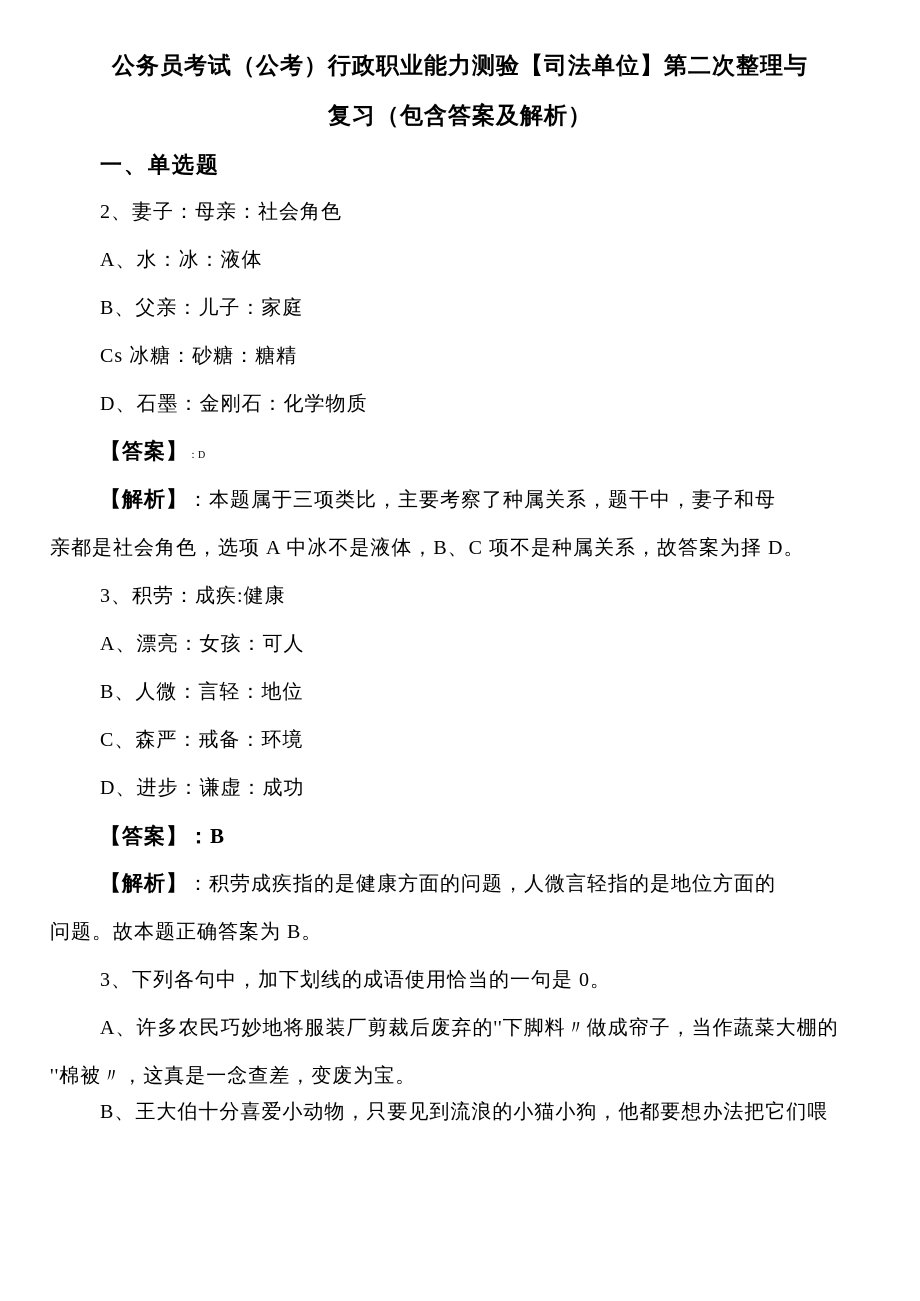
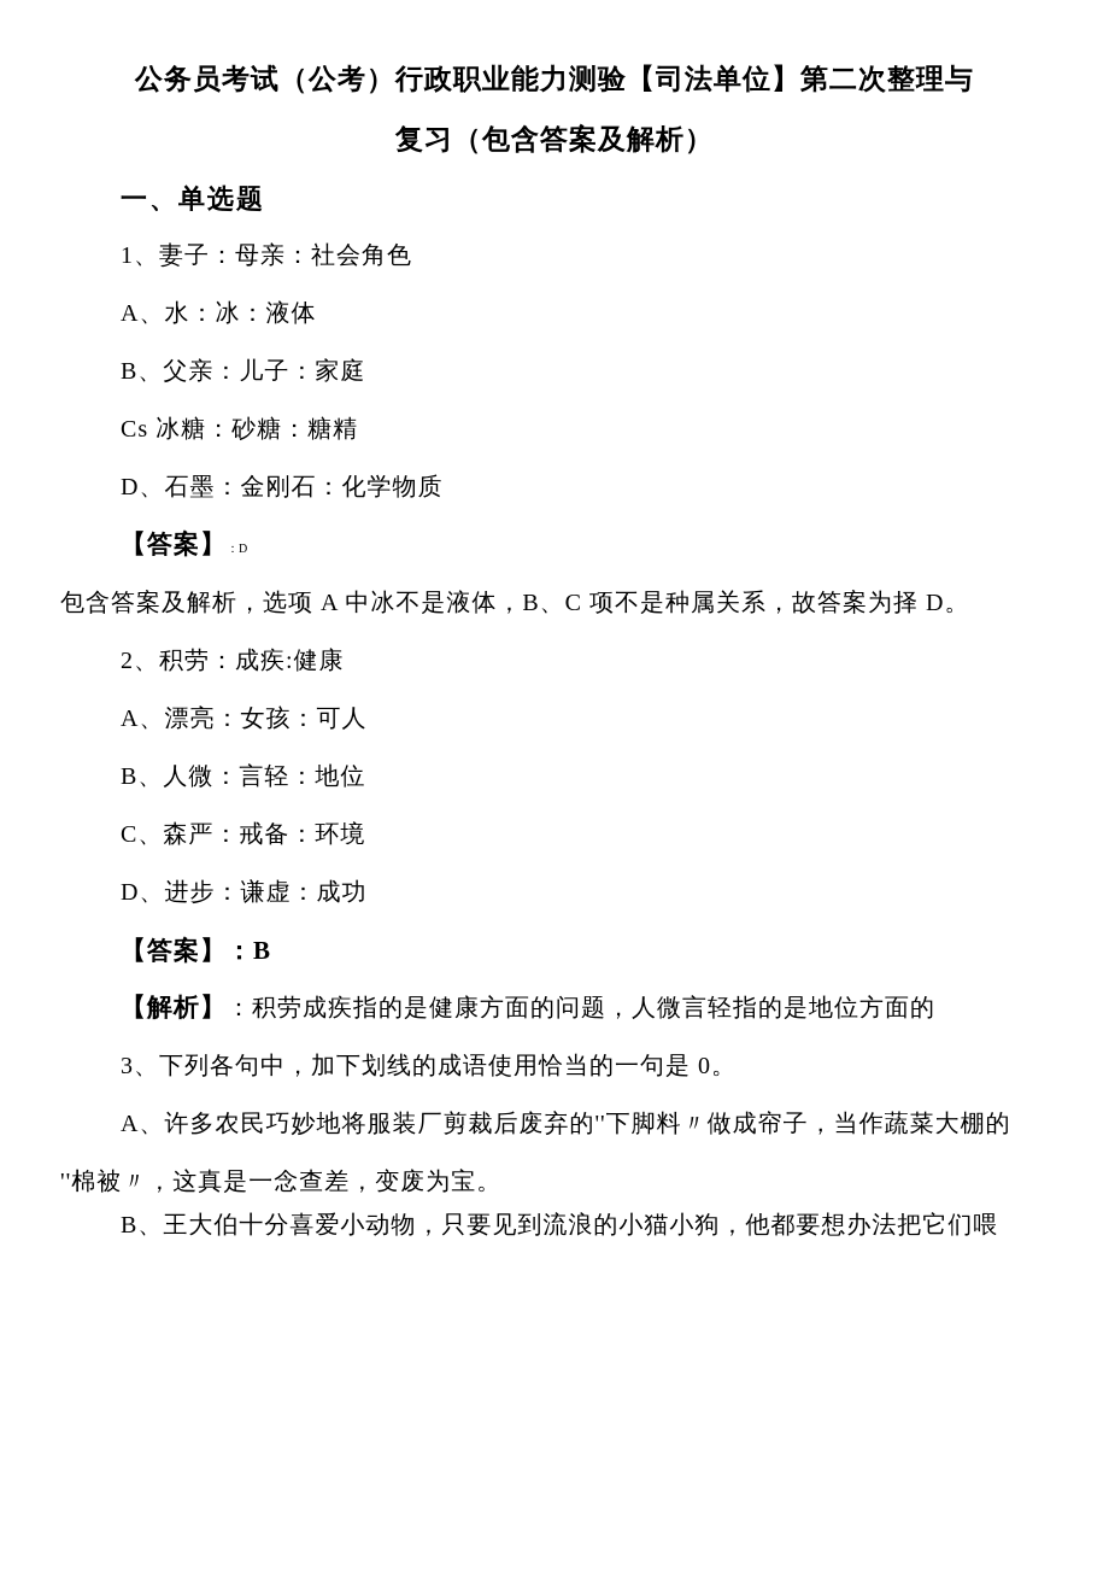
  公务员考试（公考）行政职业能力测验【司法单位】第二次整理与
  复习（包含答案及解析）
  一、单选题
- 2、妻子：母亲：社会角色
+ 1、妻子：母亲：社会角色
  A、水：冰：液体
  B、父亲：儿子：家庭
  Cs 冰糖：砂糖：糖精
  D、石墨：金刚石：化学物质
  【答案】：D
- 【解析】：本题属于三项类比，主要考察了种属关系，题干中，妻子和母
- 亲都是社会角色，选项 A 中冰不是液体，B、C 项不是种属关系，故答案为择 D。
+ 包含答案及解析，选项 A 中冰不是液体，B、C 项不是种属关系，故答案为择 D。
- 3、积劳：成疾:健康
+ 2、积劳：成疾:健康
  A、漂亮：女孩：可人
  B、人微：言轻：地位
  C、森严：戒备：环境
  D、进步：谦虚：成功
  【答案】：B
  【解析】：积劳成疾指的是健康方面的问题，人微言轻指的是地位方面的
- 问题。故本题正确答案为 B。
  3、下列各句中，加下划线的成语使用恰当的一句是 0。
  A、许多农民巧妙地将服装厂剪裁后废弃的''下脚料〃做成帘子，当作蔬菜大棚的
  ''棉被〃，这真是一念查差，变废为宝。
  B、王大伯十分喜爱小动物，只要见到流浪的小猫小狗，他都要想办法把它们喂
